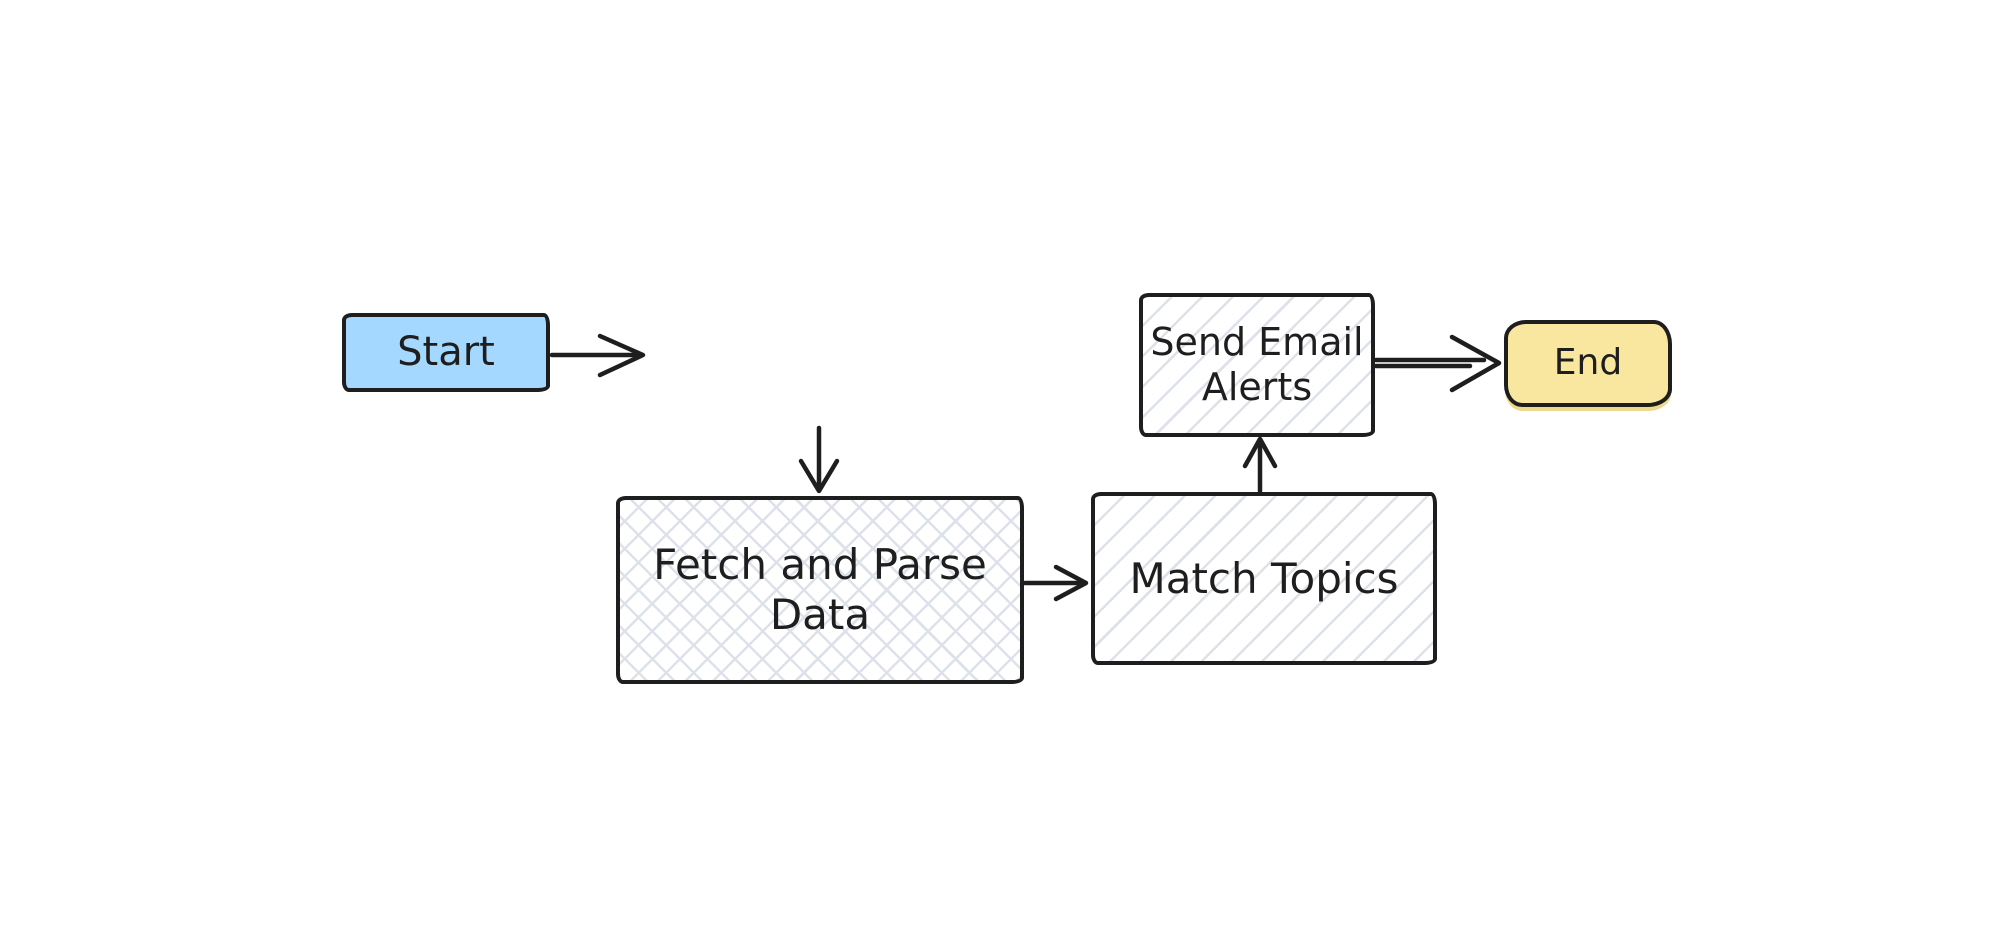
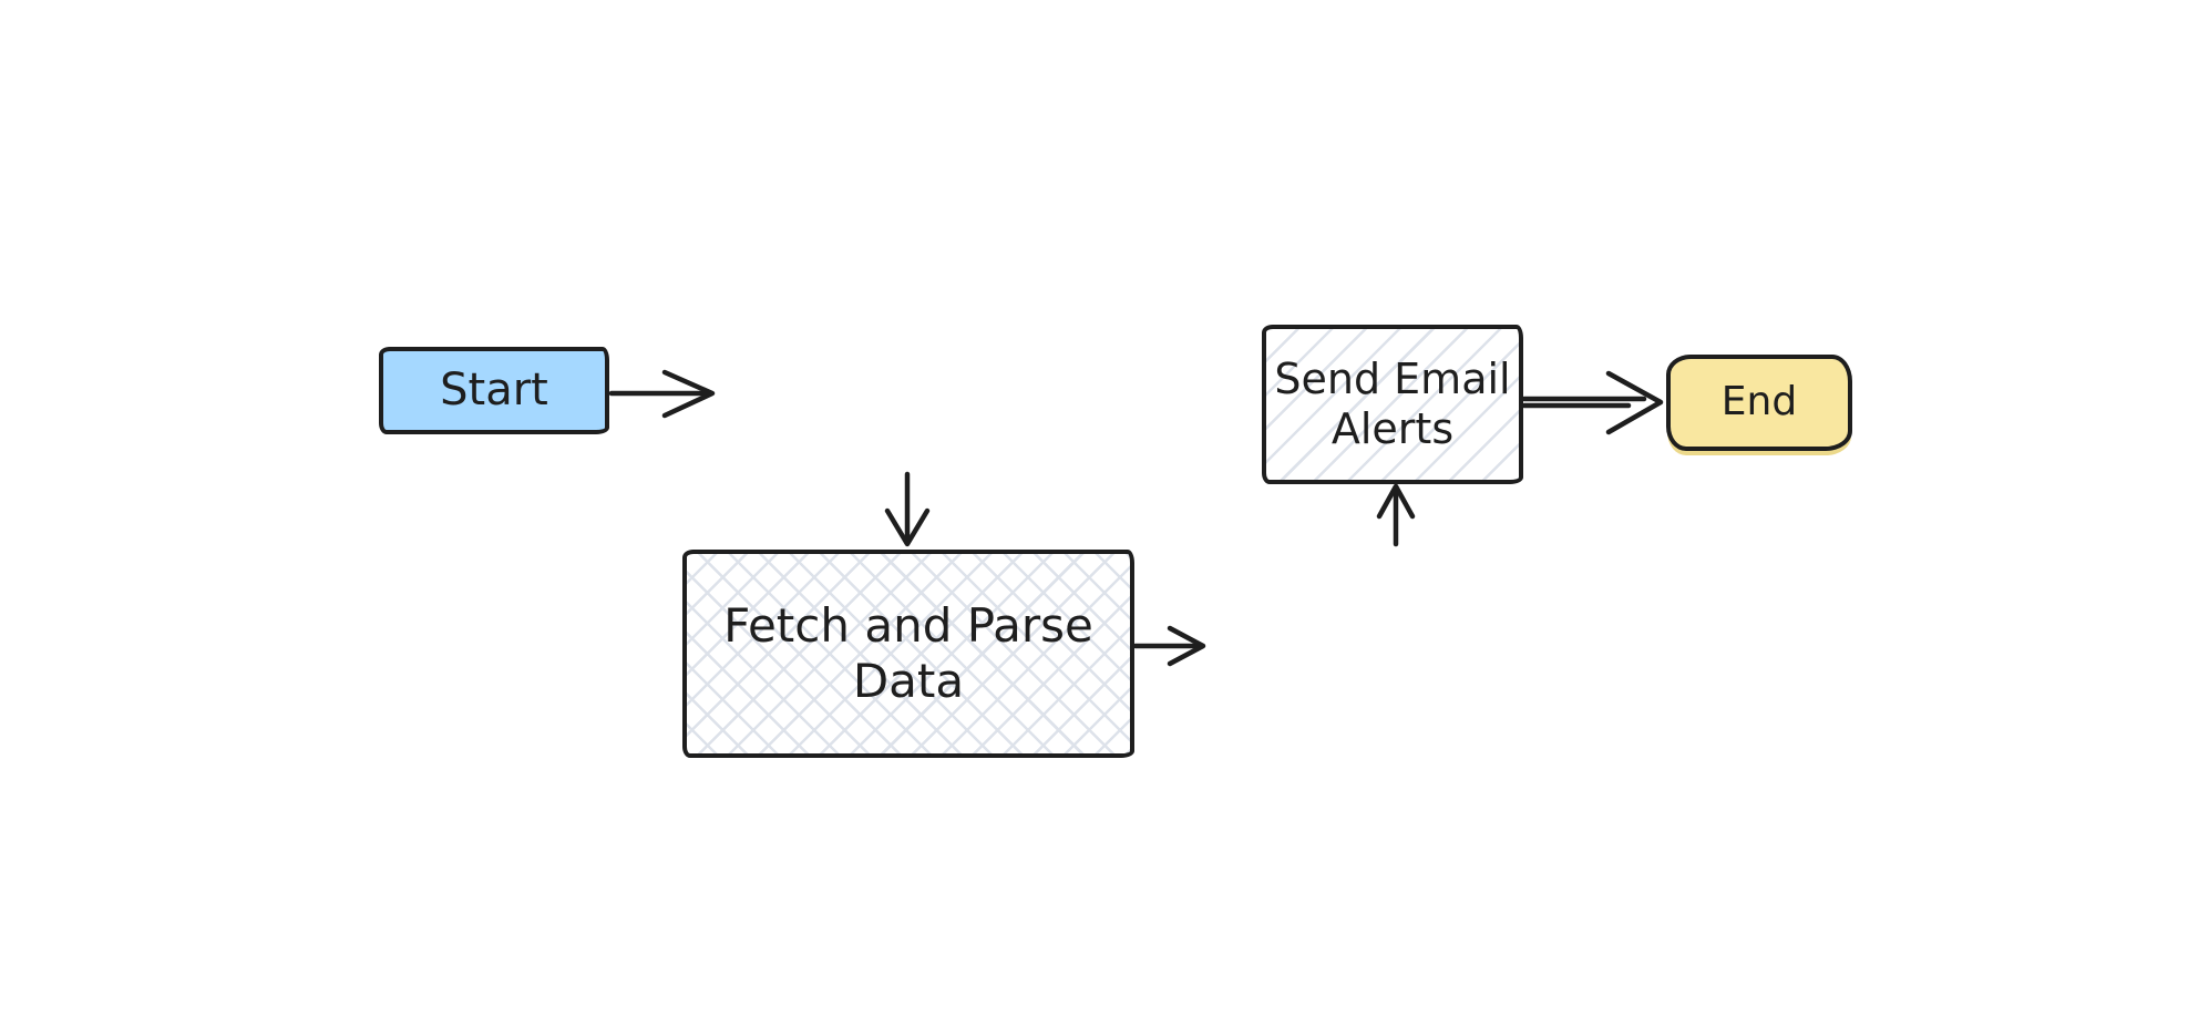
  Start
  Fetch and Parse
  Data
- Match Topics
  Send Email
  Alerts
  End
